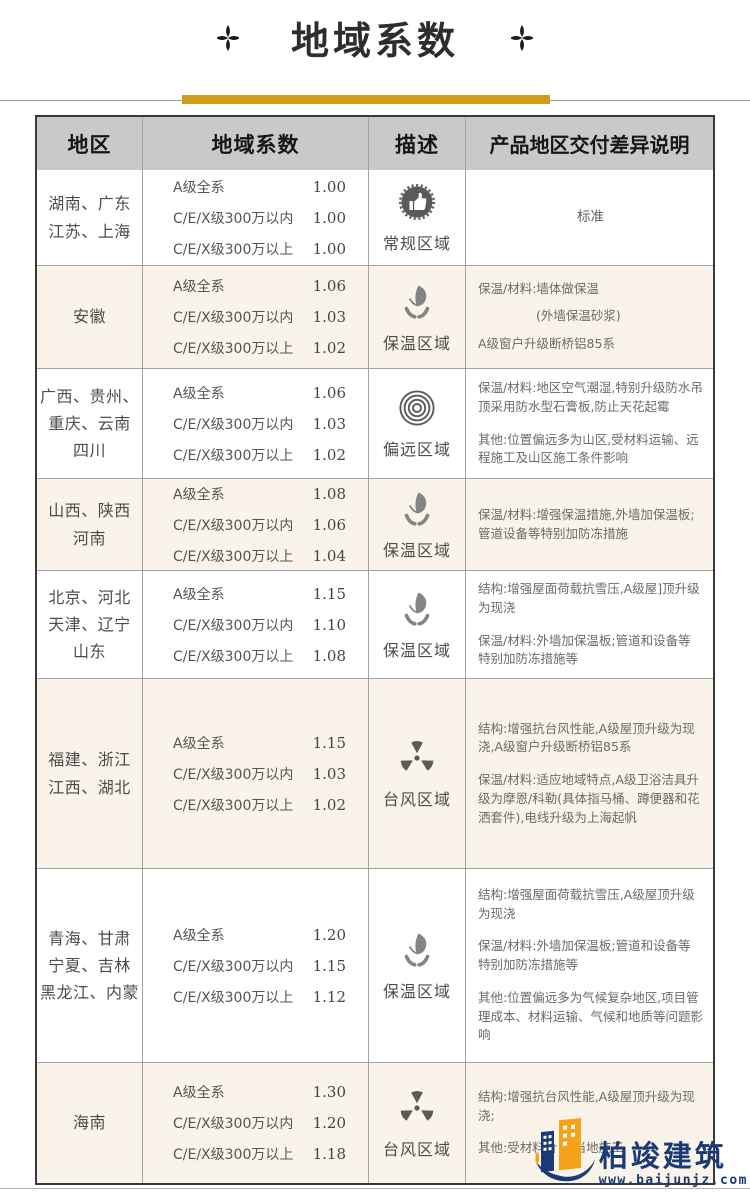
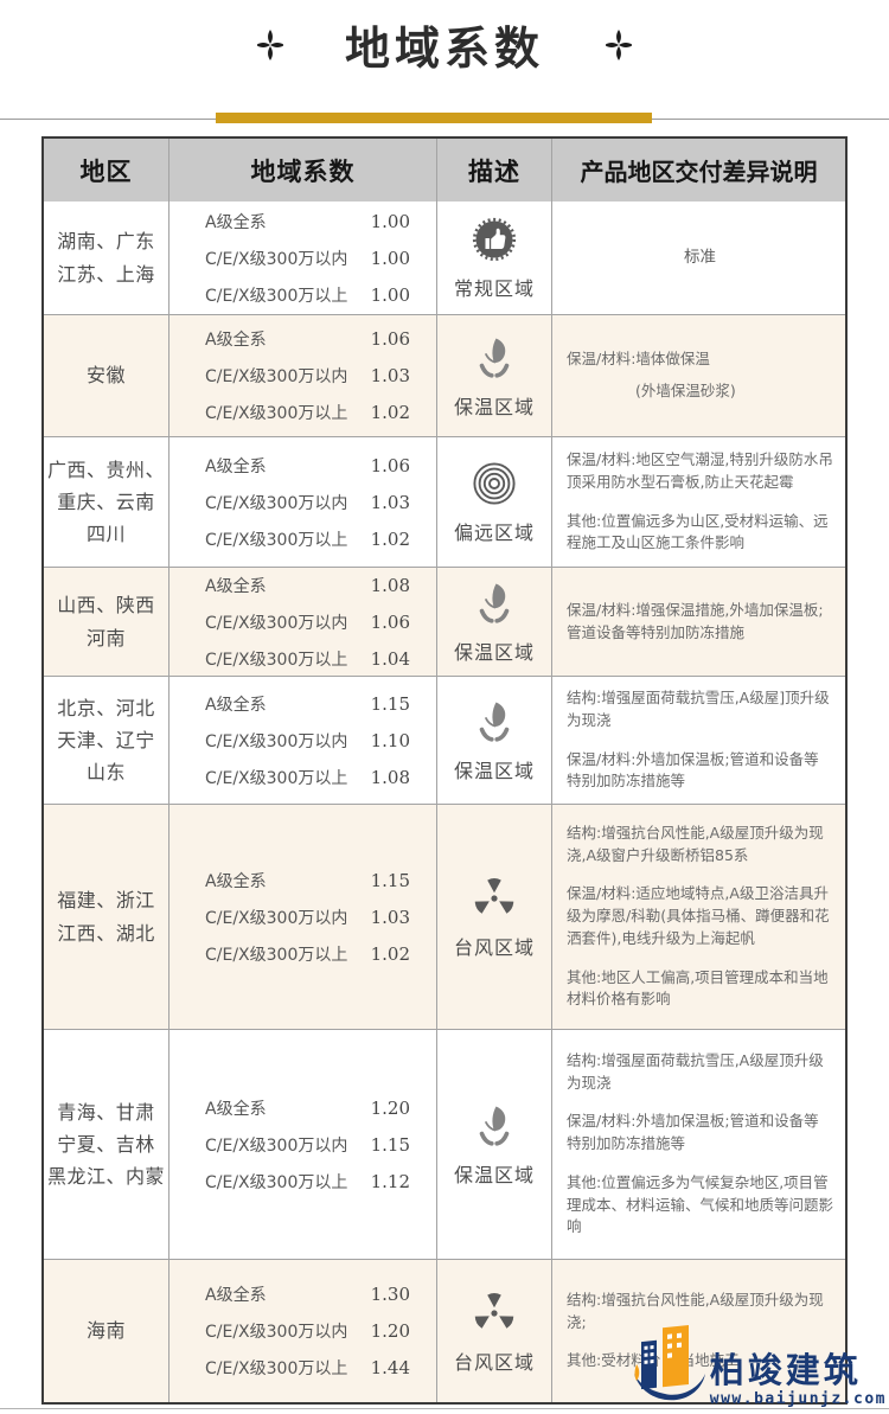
  地域系数
  地区
  地域系数
  描述
  产品地区交付差异说明
  湖南、广东
  江苏、上海
  A级全系
  1.00
  C/E/X级300万以内
  1.00
  C/E/X级300万以上
  1.00
  常规区域
  标准
  安徽
  A级全系
  1.06
  C/E/X级300万以内
  1.03
  C/E/X级300万以上
  1.02
  保温区域
  保温/材料:墙体做保温
  (外墙保温砂浆)
- A级窗户升级断桥铝85系
  广西、贵州、
  重庆、云南
  四川
  A级全系
  1.06
  C/E/X级300万以内
  1.03
  C/E/X级300万以上
  1.02
  偏远区域
  保温/材料:地区空气潮湿,特别升级防水吊顶采用防水型石膏板,防止天花起霉
  其他:位置偏远多为山区,受材料运输、远程施工及山区施工条件影响
  山西、陕西
  河南
  A级全系
  1.08
  C/E/X级300万以内
  1.06
  C/E/X级300万以上
  1.04
  保温区域
  保温/材料:增强保温措施,外墙加保温板;管道设备等特别加防冻措施
  北京、河北
  天津、辽宁
  山东
  A级全系
  1.15
  C/E/X级300万以内
  1.10
  C/E/X级300万以上
  1.08
  保温区域
  结构:增强屋面荷载抗雪压,A级屋]顶升级为现浇
  保温/材料:外墙加保温板;管道和设备等特别加防冻措施等
  福建、浙江
  江西、湖北
  A级全系
  1.15
  C/E/X级300万以内
  1.03
  C/E/X级300万以上
  1.02
  台风区域
  结构:增强抗台风性能,A级屋顶升级为现浇,A级窗户升级断桥铝85系
  保温/材料:适应地域特点,A级卫浴洁具升级为摩恩/科勒(具体指马桶、蹲便器和花洒套件),电线升级为上海起帆
+ 其他:地区人工偏高,项目管理成本和当地材料价格有影响
  青海、甘肃
  宁夏、吉林
  黑龙江、内蒙
  A级全系
  1.20
  C/E/X级300万以内
  1.15
  C/E/X级300万以上
  1.12
  保温区域
  结构:增强屋面荷载抗雪压,A级屋顶升级为现浇
  保温/材料:外墙加保温板;管道和设备等特别加防冻措施等
  其他:位置偏远多为气候复杂地区,项目管理成本、材料运输、气候和地质等问题影响
  海南
  A级全系
  1.30
  C/E/X级300万以内
  1.20
  C/E/X级300万以上
- 1.18
+ 1.44
  台风区域
  结构:增强抗台风性能,A级屋顶升级为现浇;
  其他:受材料地施工
  柏竣建筑
  www.baijunjz.com
